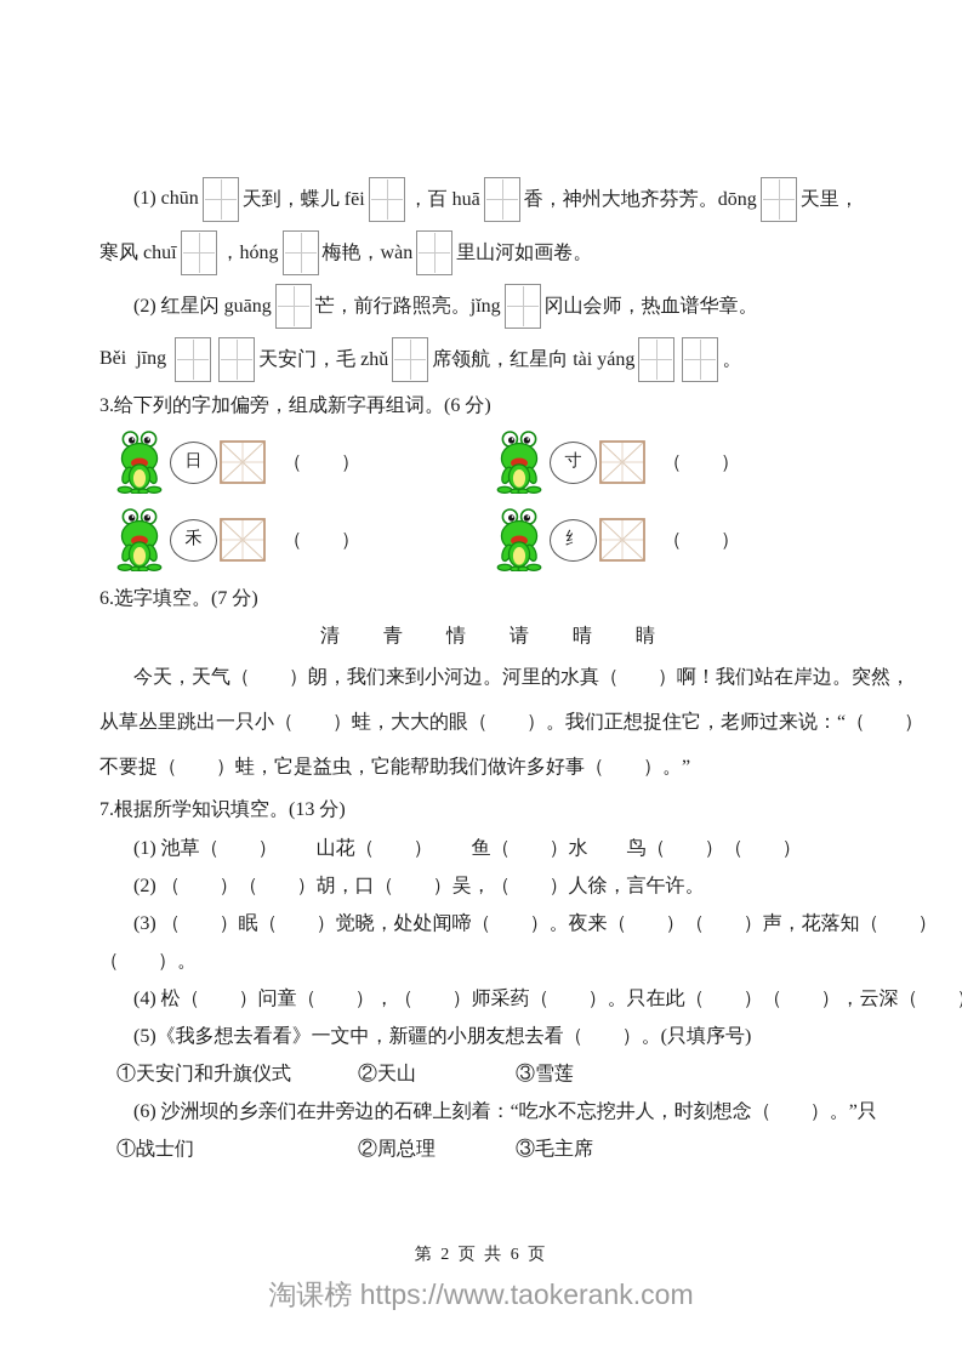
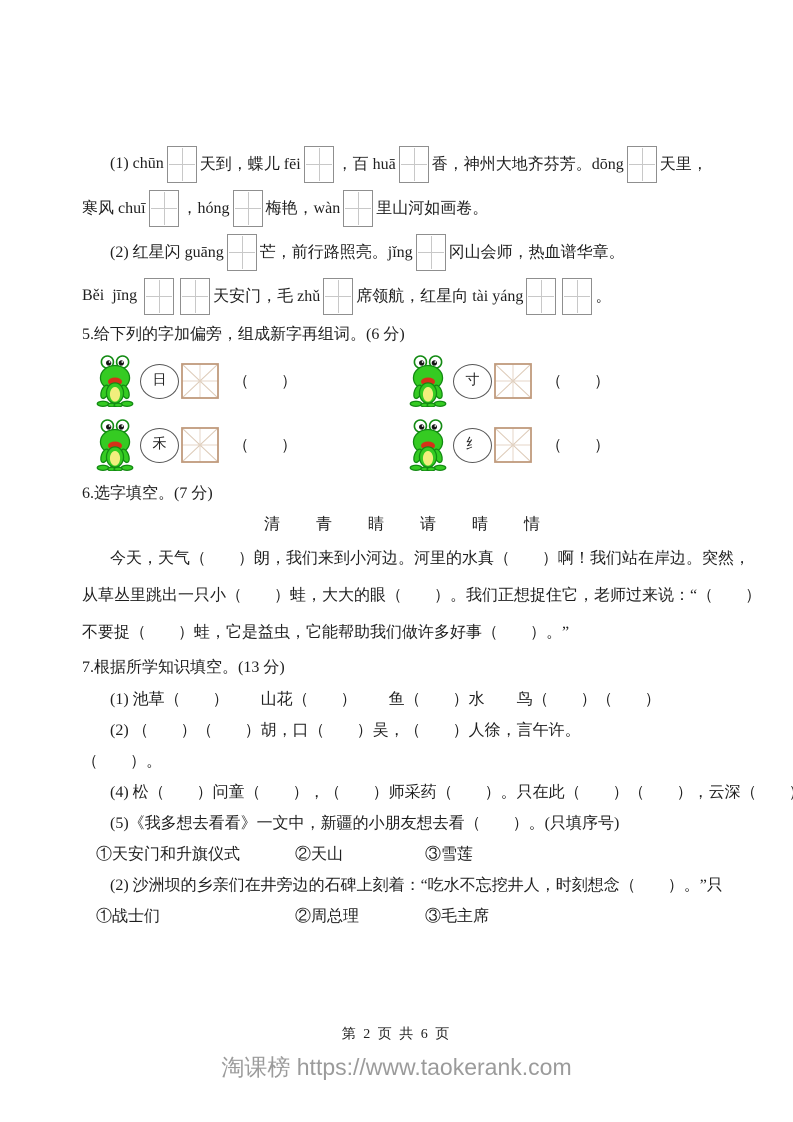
  (1) chūn
  天到，蝶儿 fēi
  ，百 huā
  香，神州大地齐芬芳。dōng
  天里，
  寒风 chuī
  ，hóng
  梅艳，wàn
  里山河如画卷。
  (2) 红星闪 guāng
  芒，前行路照亮。jǐng
  冈山会师，热血谱华章。
  Běi jīng
  天安门，毛 zhǔ
  席领航，红星向 tài yáng
  。
- 3.给下列的字加偏旁，组成新字再组词。(6 分)
+ 5.给下列的字加偏旁，组成新字再组词。(6 分)
  日
  （ ）
  寸
  （ ）
  禾
  （ ）
  纟
  （ ）
  6.选字填空。(7 分)
  清
  青
- 情
+ 睛
  请
  晴
- 睛
+ 情
  今天，天气（ ）朗，我们来到小河边。河里的水真（ ）啊！我们站在岸边。突然，
  从草丛里跳出一只小（ ）蛙，大大的眼（ ）。我们正想捉住它，老师过来说：“（ ）
  不要捉（ ）蛙，它是益虫，它能帮助我们做许多好事（ ）。”
  7.根据所学知识填空。(13 分)
  (1) 池草（ ） 山花（ ） 鱼（ ）水 鸟（ ）（ ）
  (2) （ ）（ ）胡，口（ ）吴，（ ）人徐，言午许。
- (3) （ ）眠（ ）觉晓，处处闻啼（ ）。夜来（ ）（ ）声，花落知（ ）
  （ ）。
  (4) 松（ ）问童（ ），（ ）师采药（ ）。只在此（ ）（ ），云深（
  (5)《我多想去看看》一文中，新疆的小朋友想去看（ ）。(只填序号)
  ①天安门和升旗仪式
  ②天山
  ③雪莲
- (6) 沙洲坝的乡亲们在井旁边的石碑上刻着：“吃水不忘挖井人，时刻想念（ ）。”只
+ (2) 沙洲坝的乡亲们在井旁边的石碑上刻着：“吃水不忘挖井人，时刻想念（ ）。”只
  ①战士们
  ②周总理
  ③毛主席
  第 2 页 共 6 页
  淘课榜 https://www.taokerank.com
